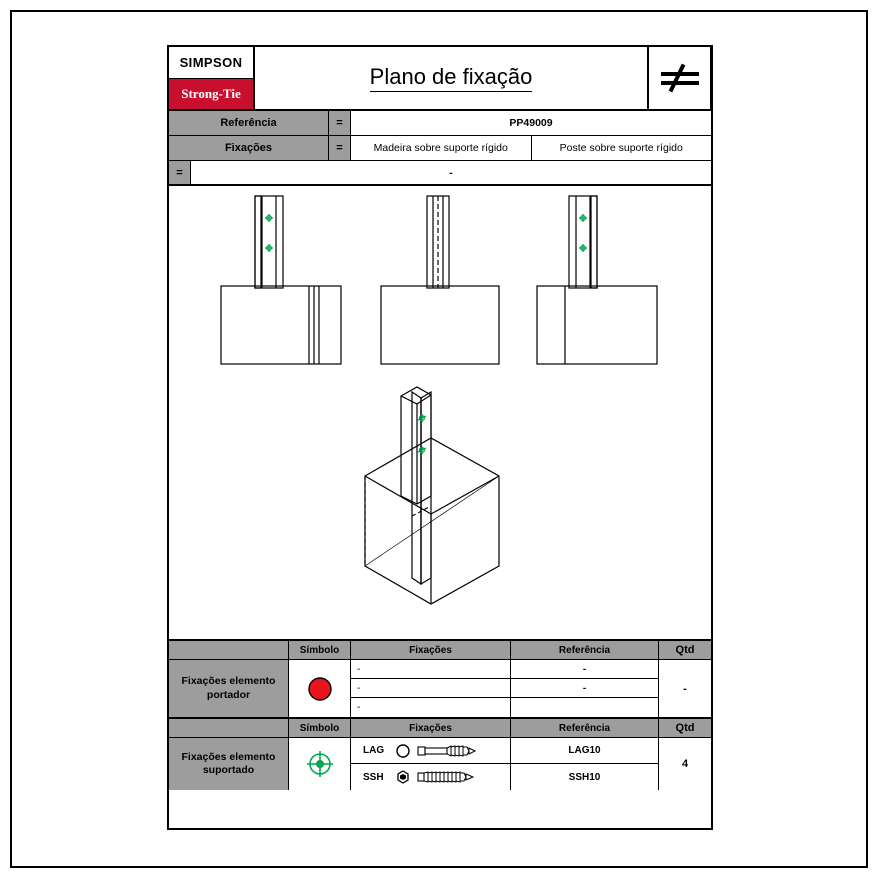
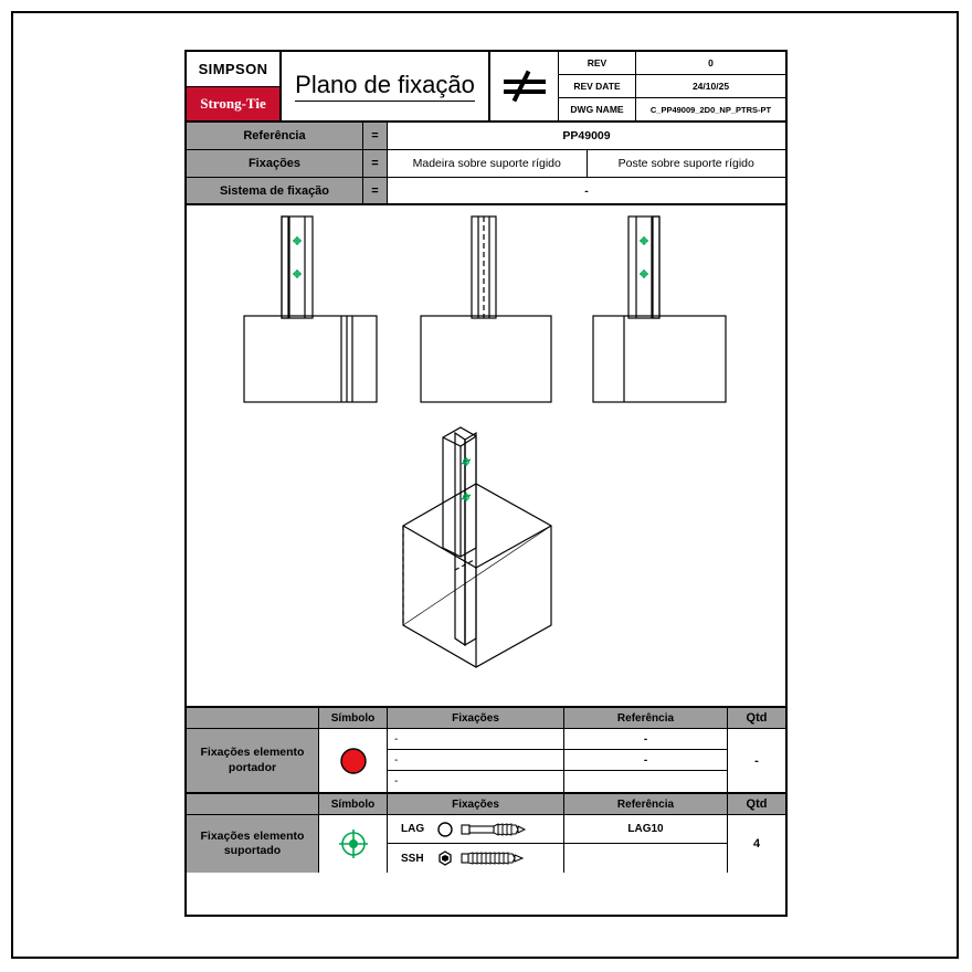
  SIMPSON
  Strong-Tie
  Plano de fixação
+ REV
+ 0
+ REV DATE
+ 24/10/25
+ DWG NAME
+ C_PP49009_2D0_NP_PTRS-PT
  Referência
  =
  PP49009
  Fixações
  =
  Madeira sobre suporte rígido
  Poste sobre suporte rígido
+ Sistema de fixação
  =
  -
  Símbolo
  Fixações
  Referência
  Qtd
  Fixações elemento portador
  -
  -
  -
  -
  -
  -
  Símbolo
  Fixações
  Referência
  Qtd
  Fixações elemento suportado
  LAG
  SSH
  LAG10
- SSH10
  4
